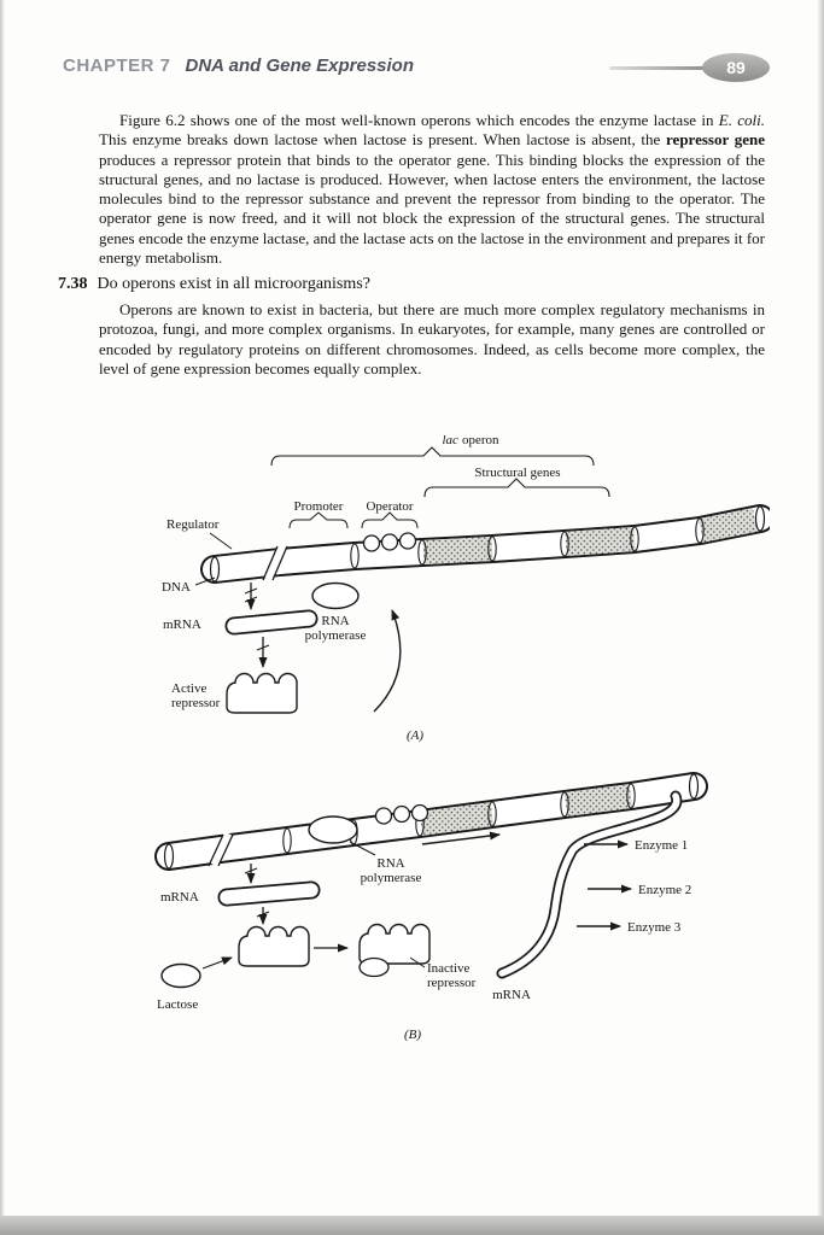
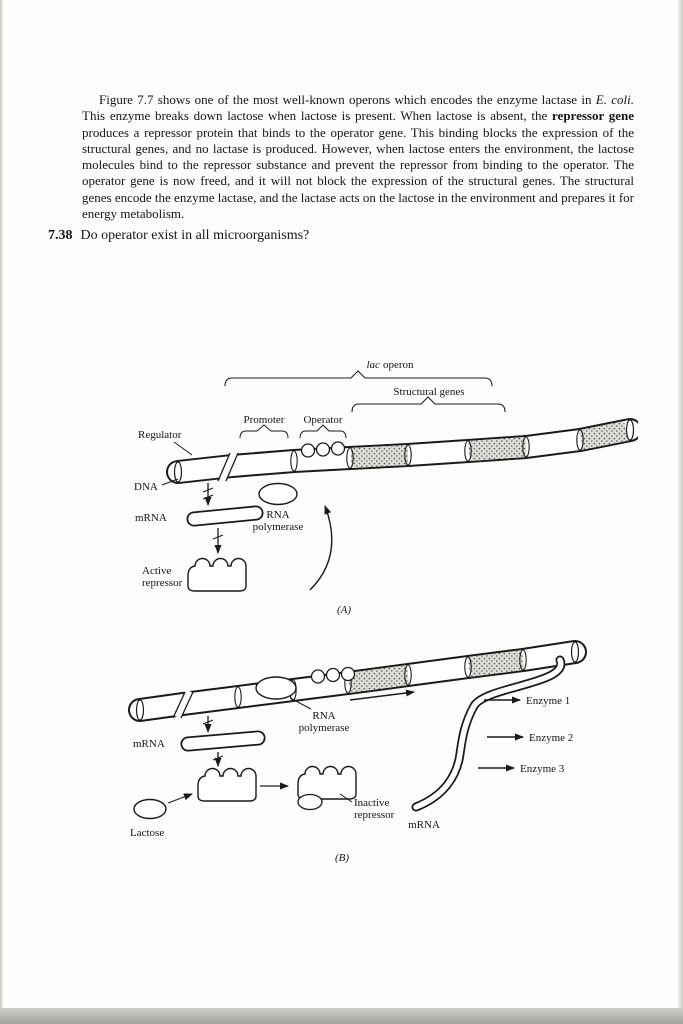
- CHAPTER 7 DNA and Gene Expression
- 89
- Figure 6.2 shows one of the most well-known operons which encodes the enzyme lactase in E. coli. This enzyme breaks down lactose when lactose is present. When lactose is absent, the repressor gene produces a repressor protein that binds to the operator gene. This binding blocks the expression of the structural genes, and no lactase is produced. However, when lactose enters the environment, the lactose molecules bind to the repressor substance and prevent the repressor from binding to the operator. The operator gene is now freed, and it will not block the expression of the structural genes. The structural genes encode the enzyme lactase, and the lactase acts on the lactose in the environment and prepares it for energy metabolism.
+ Figure 7.7 shows one of the most well-known operons which encodes the enzyme lactase in E. coli. This enzyme breaks down lactose when lactose is present. When lactose is absent, the repressor gene produces a repressor protein that binds to the operator gene. This binding blocks the expression of the structural genes, and no lactase is produced. However, when lactose enters the environment, the lactose molecules bind to the repressor substance and prevent the repressor from binding to the operator. The operator gene is now freed, and it will not block the expression of the structural genes. The structural genes encode the enzyme lactase, and the lactase acts on the lactose in the environment and prepares it for energy metabolism.
- 7.38 Do operons exist in all microorganisms?
+ 7.38 Do operator exist in all microorganisms?
- Operons are known to exist in bacteria, but there are much more complex regulatory mechanisms in protozoa, fungi, and more complex organisms. In eukaryotes, for example, many genes are controlled or encoded by regulatory proteins on different chromosomes. Indeed, as cells become more complex, the level of gene expression becomes equally complex.
  lac operon
  Structural genes
  Promoter
  Operator
  Regulator
  DNA
  mRNA
  RNA
  polymerase
  Active
  repressor
  (A)
  RNA
  polymerase
  mRNA
  Inactive
  repressor
  Lactose
  mRNA
  Enzyme 1
  Enzyme 2
  Enzyme 3
  (B)
